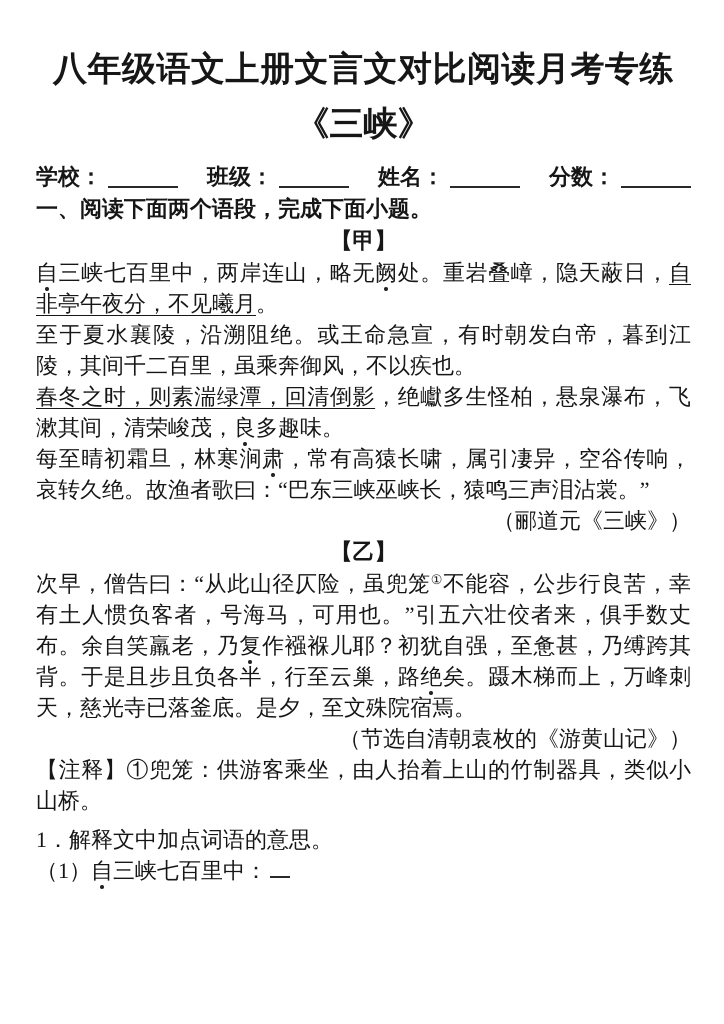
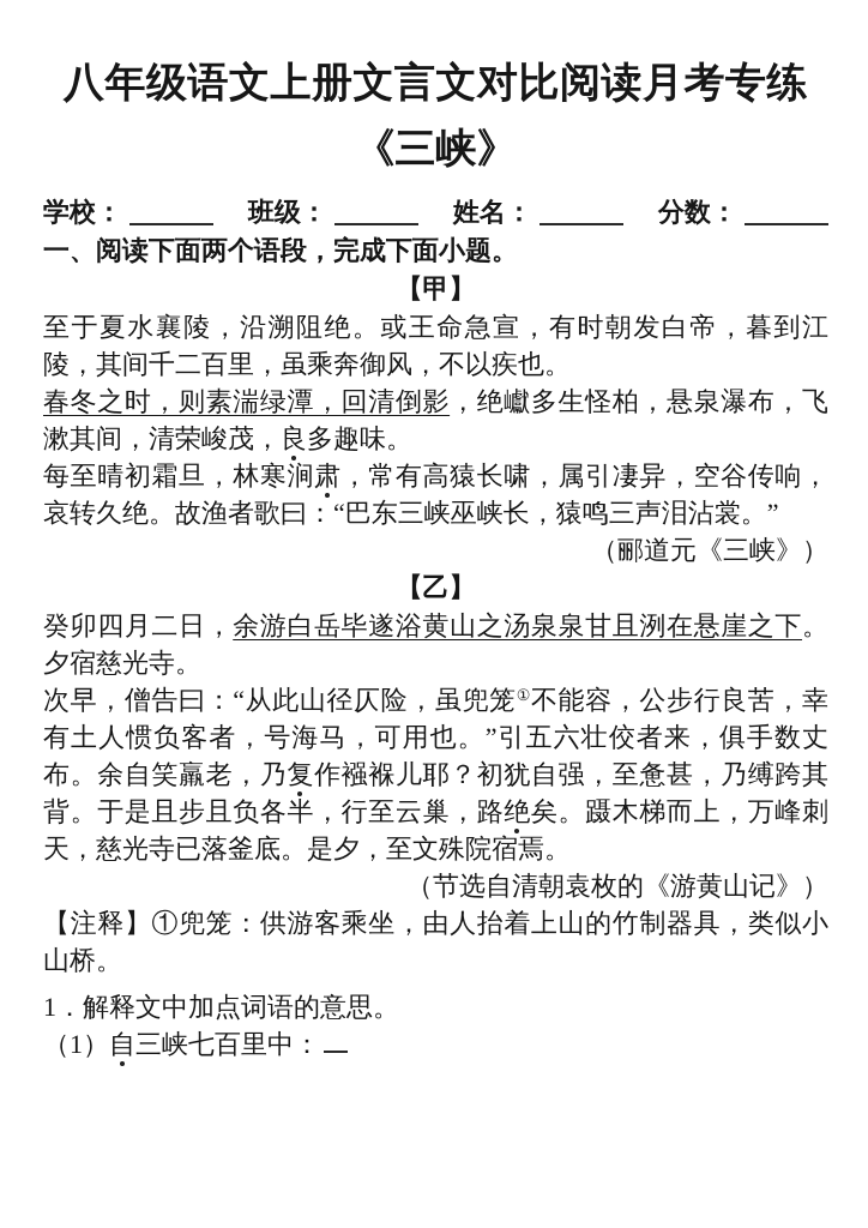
  八年级语文上册文言文对比阅读月考专练
  《三峡》
  学校：
  班级：
  姓名：
  分数：
  一、阅读下面两个语段，完成下面小题。
  【甲】
- 自三峡七百里中，两岸连山，略无阙处。重岩叠嶂，隐天蔽日，自非亭午夜分，不见曦月。
  至于夏水襄陵，沿溯阻绝。或王命急宣，有时朝发白帝，暮到江陵，其间千二百里，虽乘奔御风，不以疾也。
  春冬之时，则素湍绿潭，回清倒影，绝巘多生怪柏，悬泉瀑布，飞漱其间，清荣峻茂，良多趣味。
  每至晴初霜旦，林寒涧肃，常有高猿长啸，属引凄异，空谷传响，哀转久绝。故渔者歌曰：“巴东三峡巫峡长，猿鸣三声泪沾裳。”
  （郦道元《三峡》）
  【乙】
+ 癸卯四月二日，余游白岳毕遂浴黄山之汤泉泉甘且洌在悬崖之下。夕宿慈光寺。
  次早，僧告曰：“从此山径仄险，虽兜笼①不能容，公步行良苦，幸有土人惯负客者，号海马，可用也。”引五六壮佼者来，俱手数丈布。余自笑羸老，乃复作襁褓儿耶？初犹自强，至惫甚，乃缚跨其背。于是且步且负各半，行至云巢，路绝矣。蹑木梯而上，万峰刺天，慈光寺已落釜底。是夕，至文殊院宿焉。
  （节选自清朝袁枚的《游黄山记》）
  【注释】①兜笼：供游客乘坐，由人抬着上山的竹制器具，类似小山桥。
  1．解释文中加点词语的意思。
  （1）自三峡七百里中：
